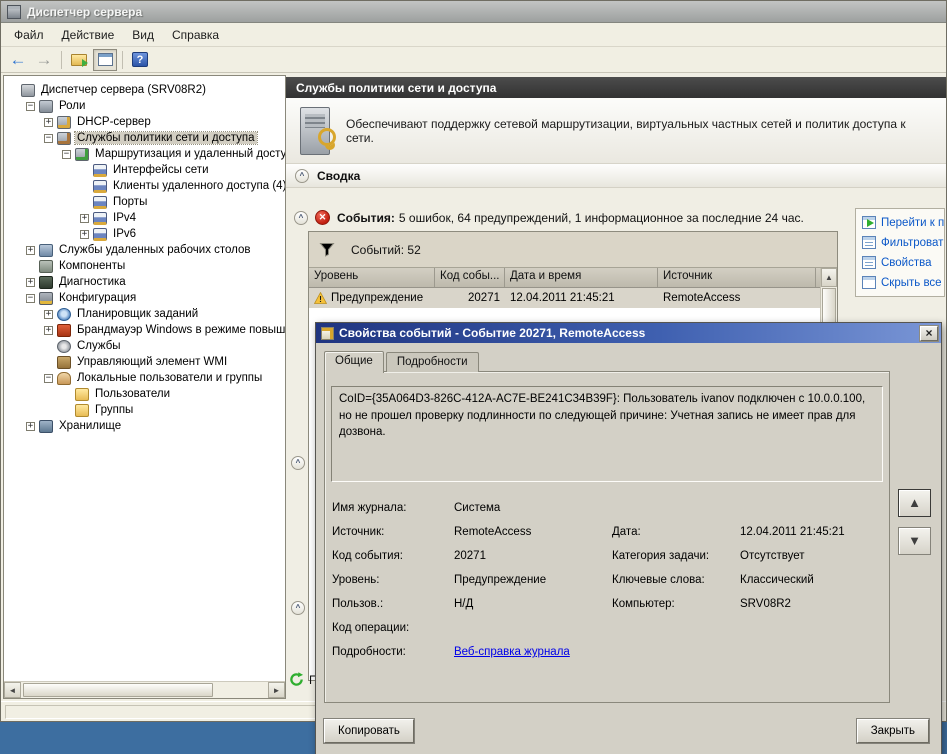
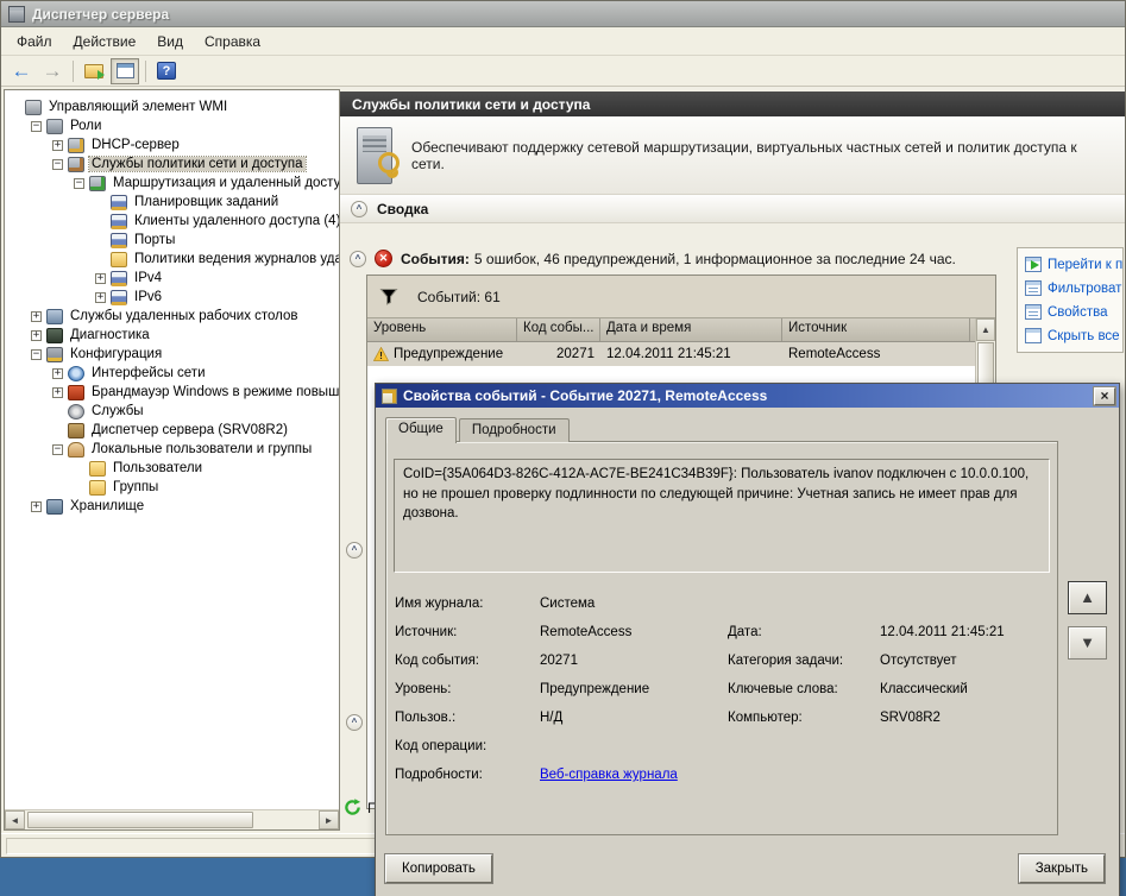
  Диспетчер сервера
  Файл
  Действие
  Вид
  Справка
  ←
  →
  ?
- Диспетчер сервера (SRV08R2)
+ Управляющий элемент WMI
  −
  Роли
  +
  DHCP-сервер
  −
  Службы политики сети и доступа
  −
  Маршрутизация и удаленный досту
- Интерфейсы сети
+ Планировщик заданий
  Клиенты удаленного доступа (4)
  Порты
+ Политики ведения журналов уда
  +
  IPv4
  +
  IPv6
  +
  Службы удаленных рабочих столов
- Компоненты
  +
  Диагностика
  −
  Конфигурация
  +
- Планировщик заданий
+ Интерфейсы сети
  +
  Брандмауэр Windows в режиме повыш
  Службы
- Управляющий элемент WMI
+ Диспетчер сервера (SRV08R2)
  −
  Локальные пользователи и группы
  Пользователи
  Группы
  +
  Хранилище
  ◄
  ►
  Службы политики сети и доступа
  Обеспечивают поддержку сетевой маршрутизации, виртуальных частных сетей и политик доступа к сети.
  ^
  Сводка
  ^
  ✕
- События: 5 ошибок, 64 предупреждений, 1 информационное за последние 24 час.
+ События: 5 ошибок, 46 предупреждений, 1 информационное за последние 24 час.
- Событий: 52
+ Событий: 61
  Уровень
  Код собы...
  Дата и время
  Источник
  !
  Предупреждение
  20271
  12.04.2011 21:45:21
  RemoteAccess
  ▲
  Перейти к п
  Фильтроват
  Свойства
  Скрыть все
  ^
  ^
  П
  Свойства событий - Событие 20271, RemoteAccess
  ×
  Общие
  Подробности
  CoID={35A064D3-826C-412A-AC7E-BE241C34B39F}: Пользователь ivanov подключен с 10.0.0.100, но не прошел проверку подлинности по следующей причине: Учетная запись не имеет прав для дозвона.
  Имя журнала:
  Система
  Источник:
  RemoteAccess
  Дата:
  12.04.2011 21:45:21
  Код события:
  20271
  Категория задачи:
  Отсутствует
  Уровень:
  Предупреждение
  Ключевые слова:
  Классический
  Пользов.:
  Н/Д
  Компьютер:
  SRV08R2
  Код операции:
  Подробности:
  Веб-справка журнала
  ▲
  ▼
  Копировать
  Закрыть
